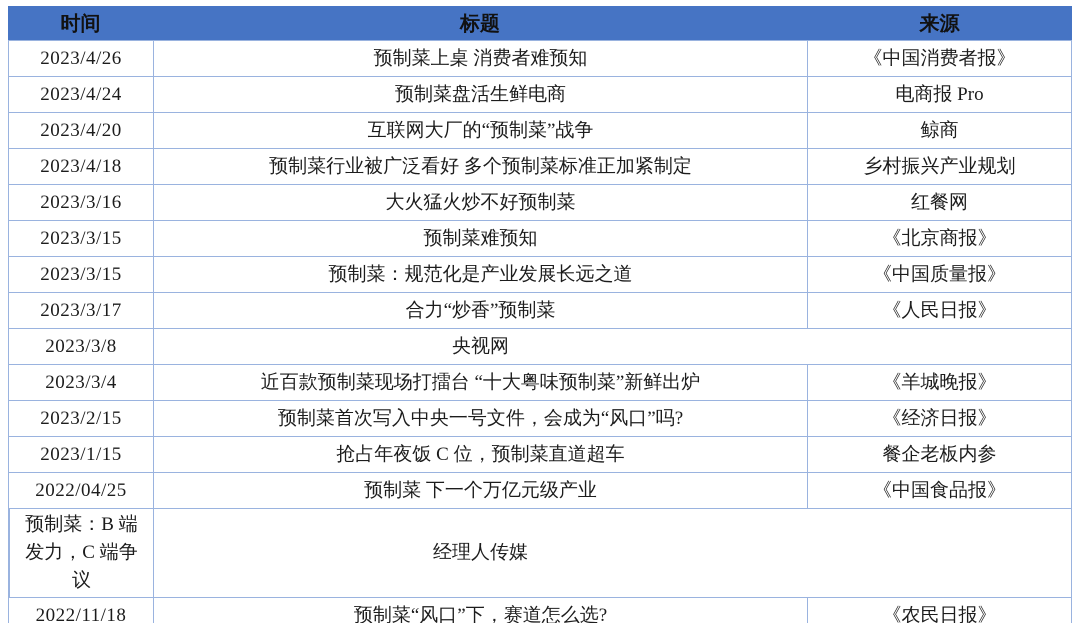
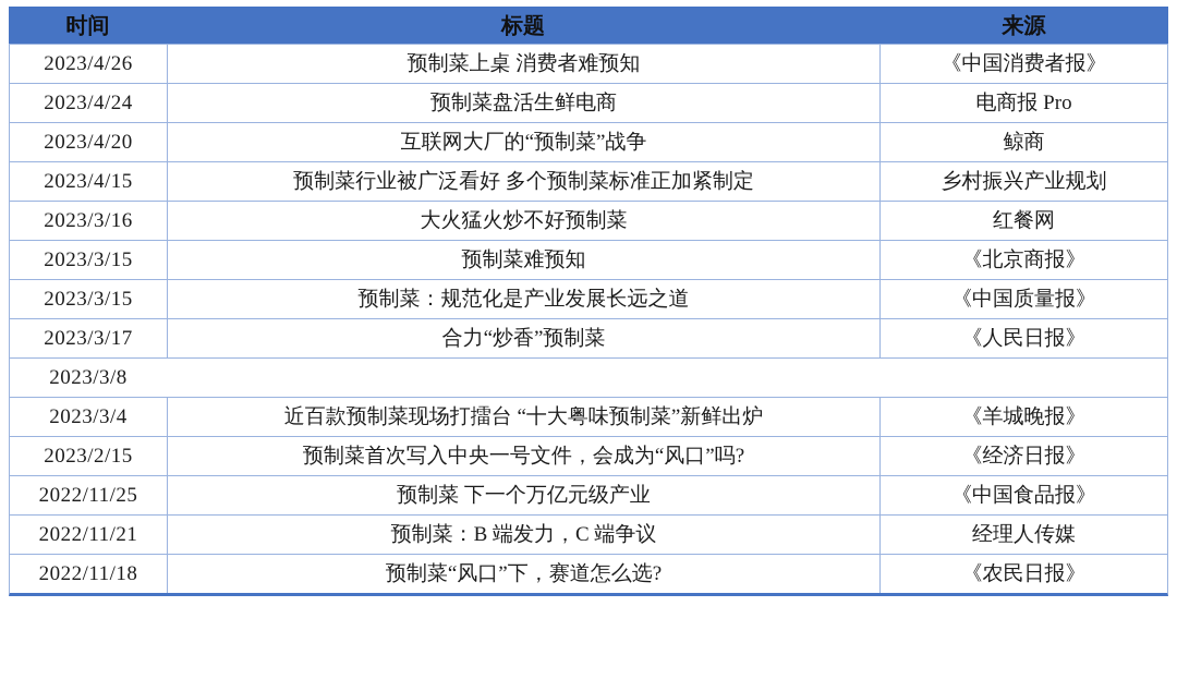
  时间
  标题
  来源
  2023/4/26
  预制菜上桌 消费者难预知
  《中国消费者报》
  2023/4/24
  预制菜盘活生鲜电商
  电商报 Pro
  2023/4/20
  互联网大厂的“预制菜”战争
  鲸商
- 2023/4/18
+ 2023/4/15
  预制菜行业被广泛看好 多个预制菜标准正加紧制定
  乡村振兴产业规划
  2023/3/16
  大火猛火炒不好预制菜
  红餐网
  2023/3/15
  预制菜难预知
  《北京商报》
  2023/3/15
  预制菜：规范化是产业发展长远之道
  《中国质量报》
  2023/3/17
  合力“炒香”预制菜
  《人民日报》
  2023/3/8
- 央视网
  2023/3/4
  近百款预制菜现场打擂台 “十大粤味预制菜”新鲜出炉
  《羊城晚报》
  2023/2/15
  预制菜首次写入中央一号文件，会成为“风口”吗?
  《经济日报》
- 2023/1/15
- 抢占年夜饭 C 位，预制菜直道超车
- 餐企老板内参
- 2022/04/25
+ 2022/11/25
  预制菜 下一个万亿元级产业
  《中国食品报》
+ 2022/11/21
  预制菜：B 端发力，C 端争议
  经理人传媒
  2022/11/18
  预制菜“风口”下，赛道怎么选?
  《农民日报》
